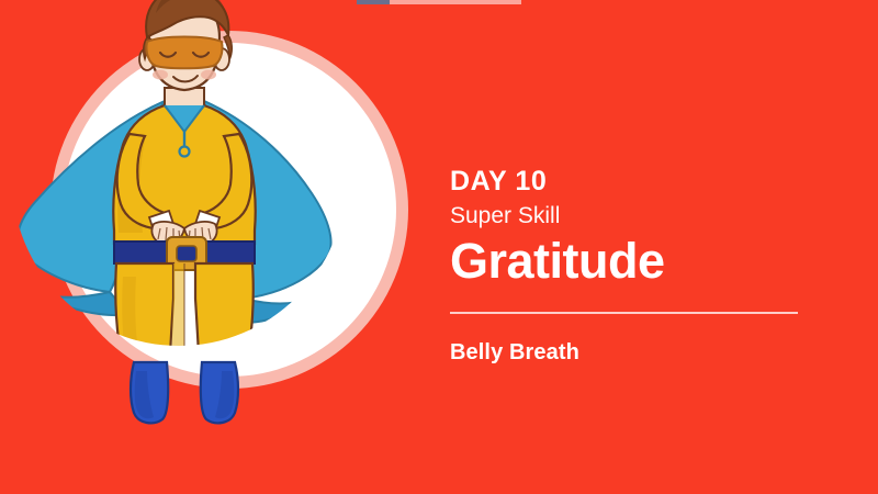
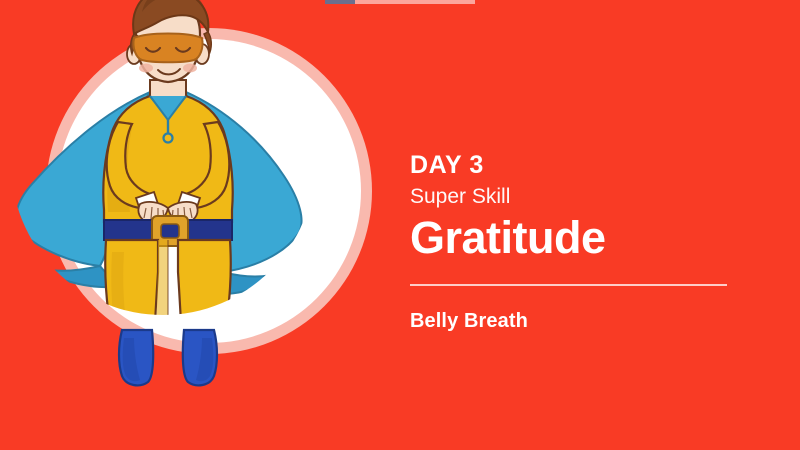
- DAY 10
+ DAY 3
  Super Skill
  Gratitude
  Belly Breath
